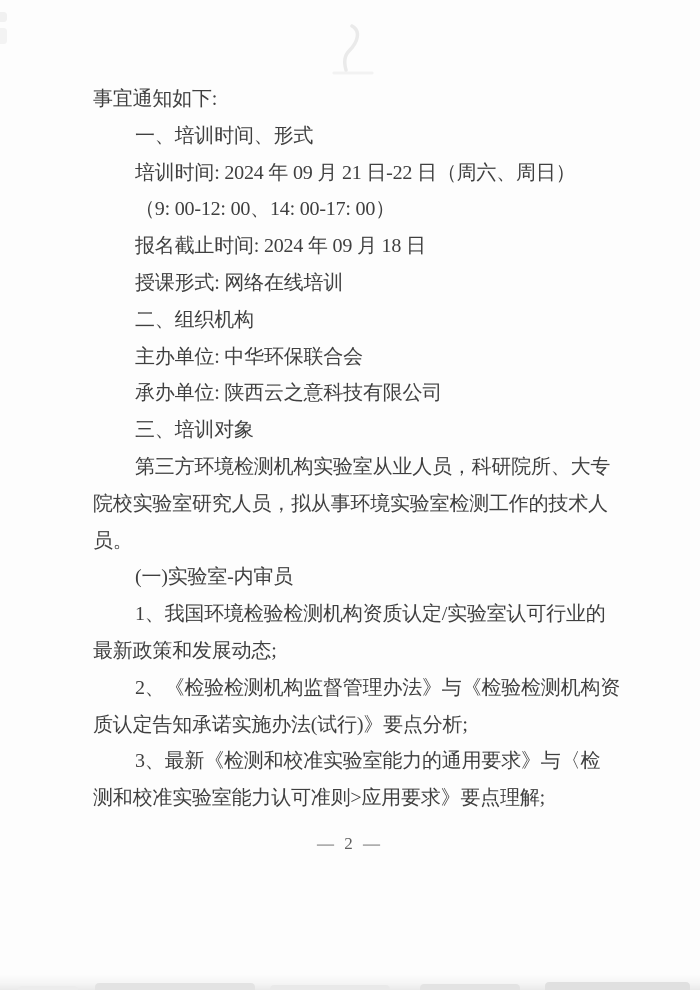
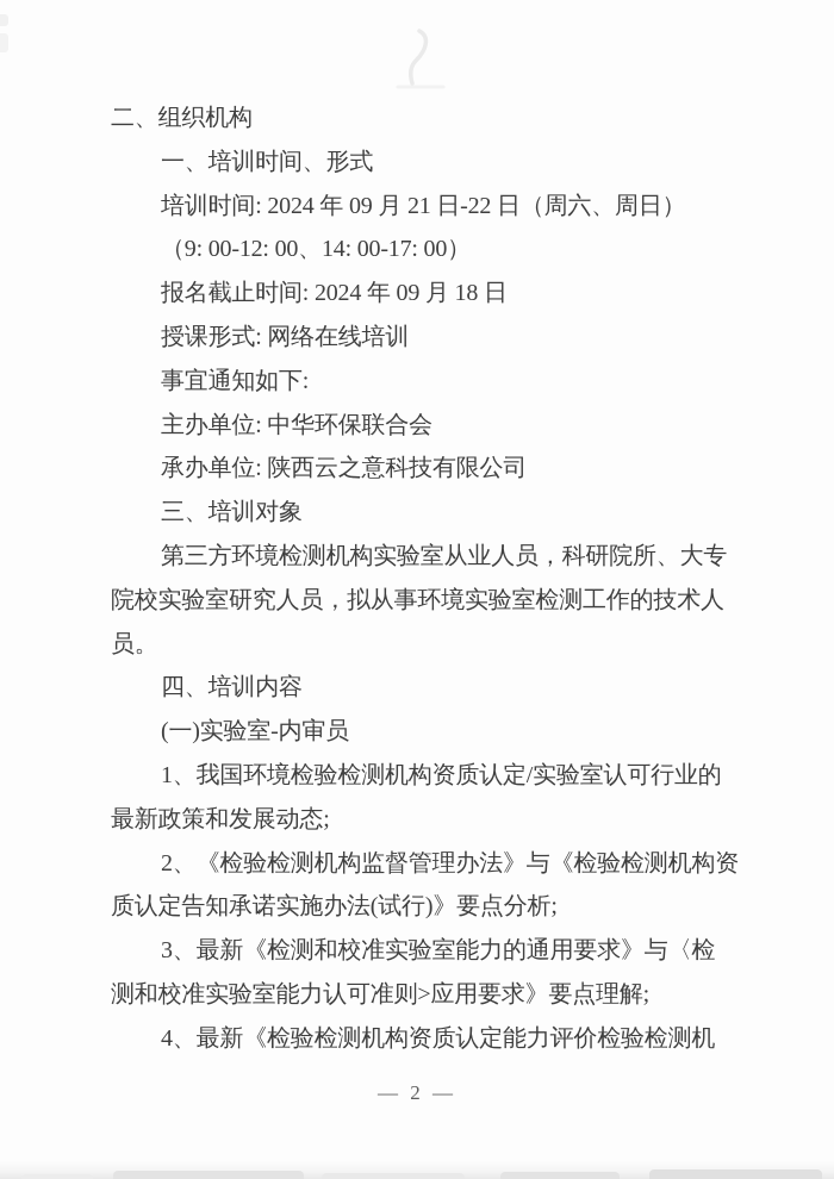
- 事宜通知如下:
+ 二、组织机构
  一、培训时间、形式
  培训时间: 2024 年 09 月 21 日-22 日（周六、周日）
  （9: 00-12: 00、14: 00-17: 00）
  报名截止时间: 2024 年 09 月 18 日
  授课形式: 网络在线培训
- 二、组织机构
+ 事宜通知如下:
  主办单位: 中华环保联合会
  承办单位: 陕西云之意科技有限公司
  三、培训对象
  第三方环境检测机构实验室从业人员，科研院所、大专
  院校实验室研究人员，拟从事环境实验室检测工作的技术人
  员。
+ 四、培训内容
  (一)实验室-内审员
  1、我国环境检验检测机构资质认定/实验室认可行业的
  最新政策和发展动态;
  2、《检验检测机构监督管理办法》与《检验检测机构资
  质认定告知承诺实施办法(试行)》要点分析;
  3、最新《检测和校准实验室能力的通用要求》与〈检
  测和校准实验室能力认可准则>应用要求》要点理解;
+ 4、最新《检验检测机构资质认定能力评价检验检测机
  — 2 —
